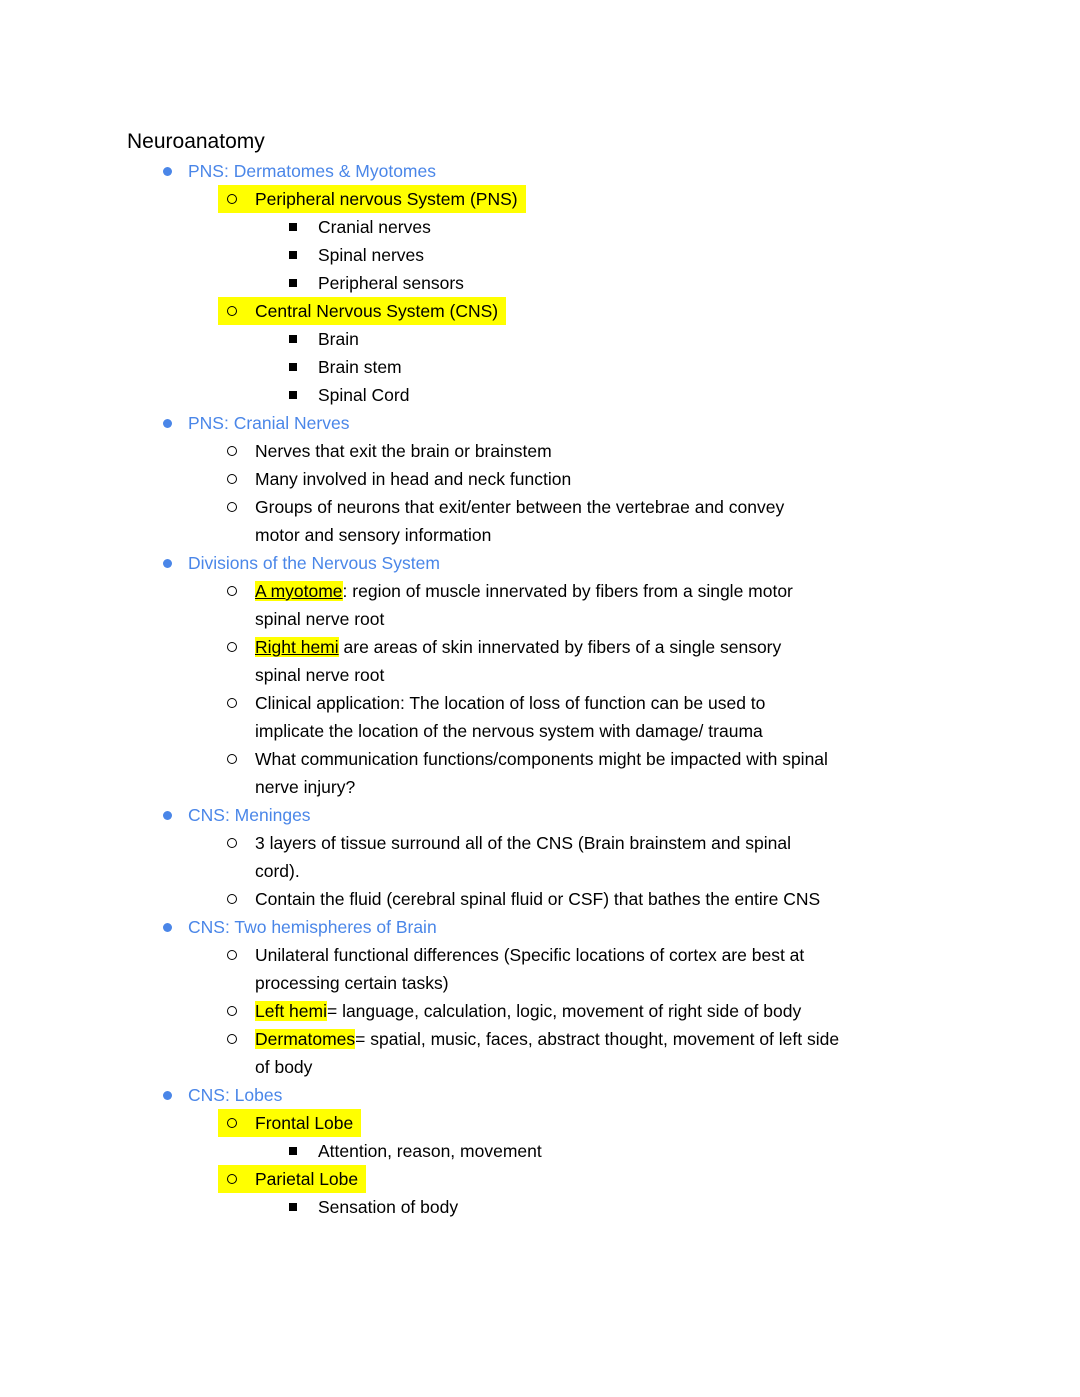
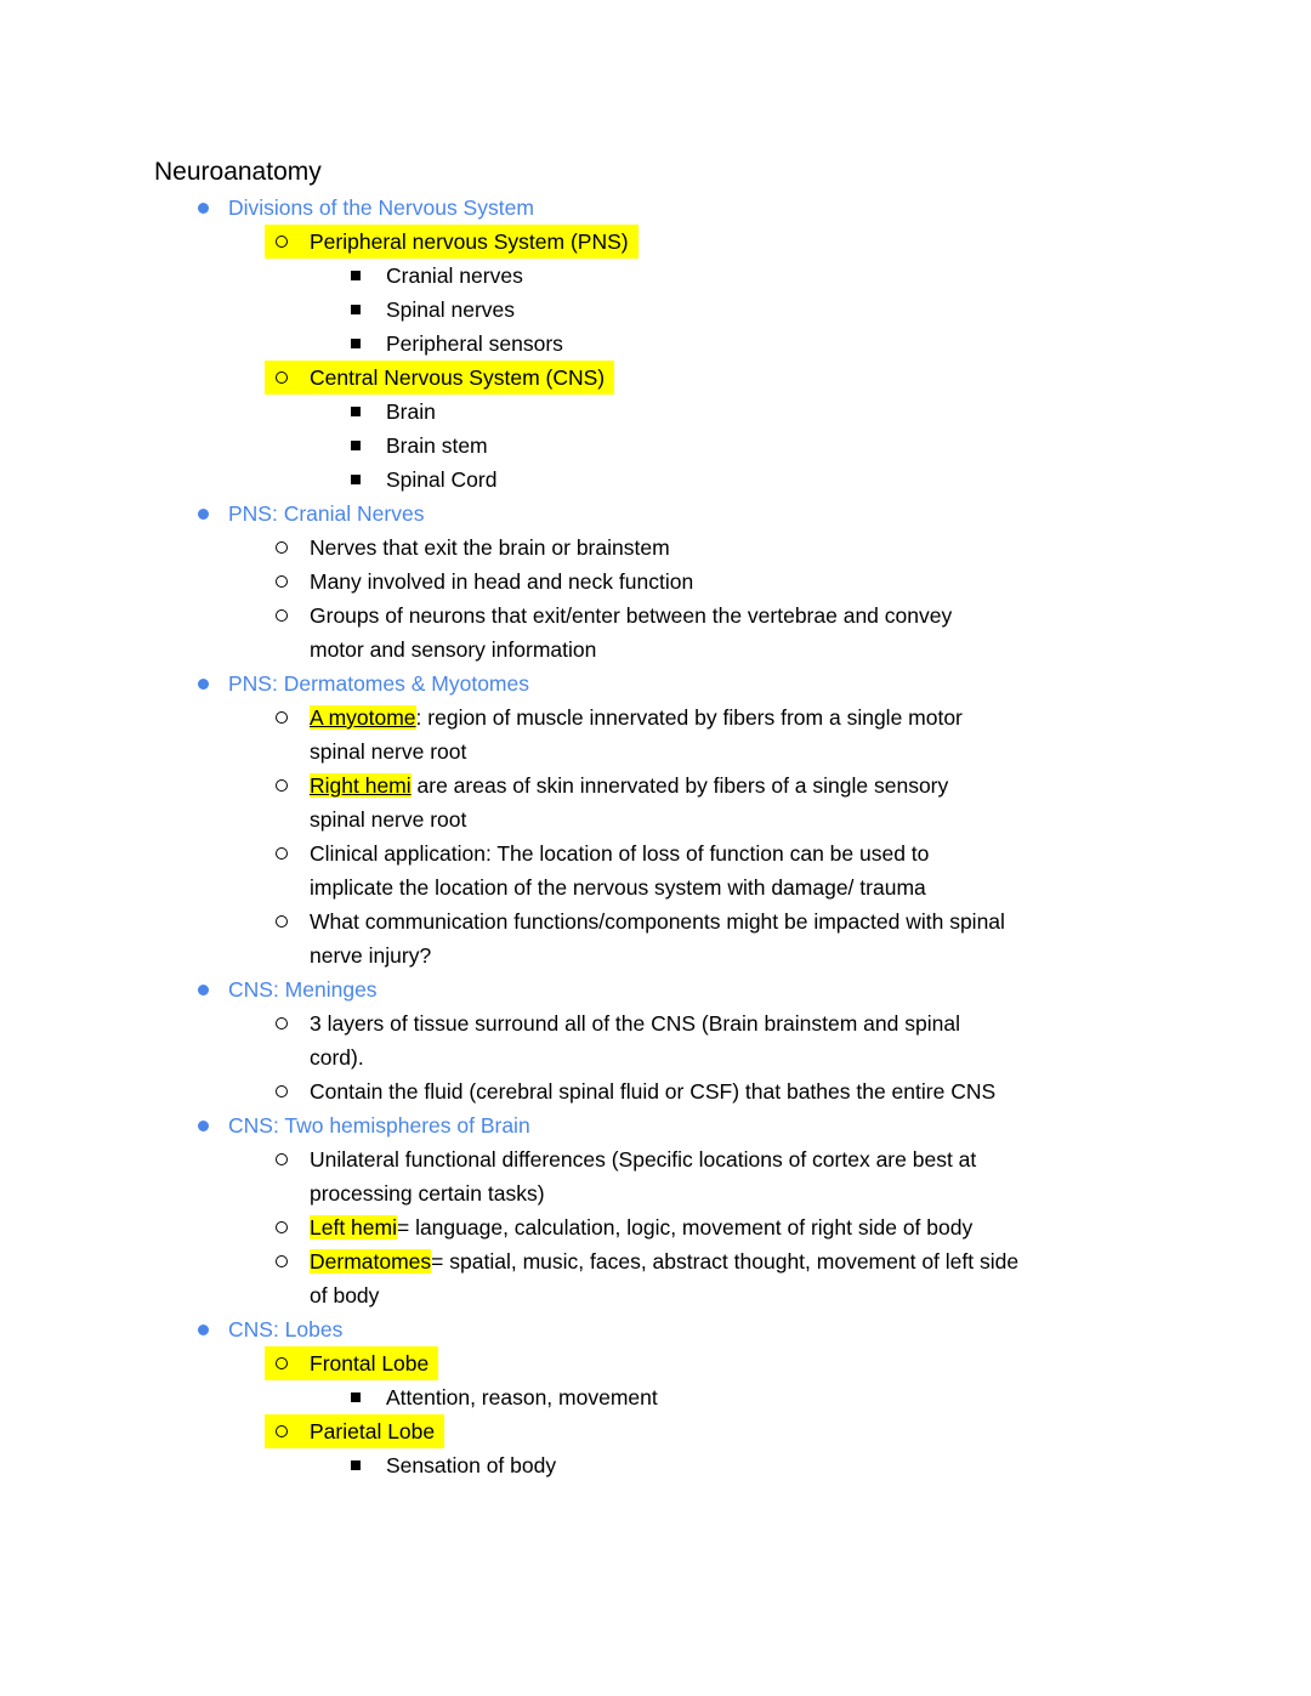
  Neuroanatomy
- PNS: Dermatomes & Myotomes
+ Divisions of the Nervous System
  Peripheral nervous System (PNS)
  Cranial nerves
  Spinal nerves
  Peripheral sensors
  Central Nervous System (CNS)
  Brain
  Brain stem
  Spinal Cord
  PNS: Cranial Nerves
  Nerves that exit the brain or brainstem
  Many involved in head and neck function
  Groups of neurons that exit/enter between the vertebrae and convey
  motor and sensory information
- Divisions of the Nervous System
+ PNS: Dermatomes & Myotomes
  A myotome: region of muscle innervated by fibers from a single motor
  spinal nerve root
  Right hemi are areas of skin innervated by fibers of a single sensory
  spinal nerve root
  Clinical application: The location of loss of function can be used to
  implicate the location of the nervous system with damage/ trauma
  What communication functions/components might be impacted with spinal
  nerve injury?
  CNS: Meninges
  3 layers of tissue surround all of the CNS (Brain brainstem and spinal
  cord).
  Contain the fluid (cerebral spinal fluid or CSF) that bathes the entire CNS
  CNS: Two hemispheres of Brain
  Unilateral functional differences (Specific locations of cortex are best at
  processing certain tasks)
  Left hemi= language, calculation, logic, movement of right side of body
  Dermatomes= spatial, music, faces, abstract thought, movement of left side
  of body
  CNS: Lobes
  Frontal Lobe
  Attention, reason, movement
  Parietal Lobe
  Sensation of body
